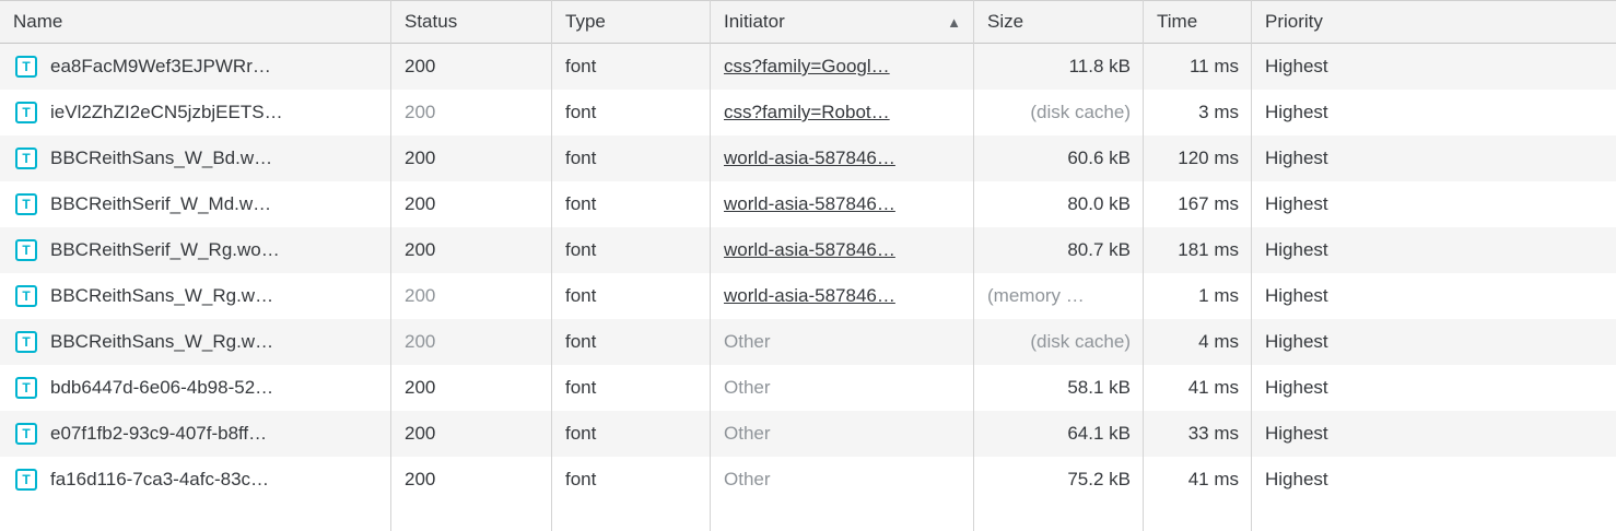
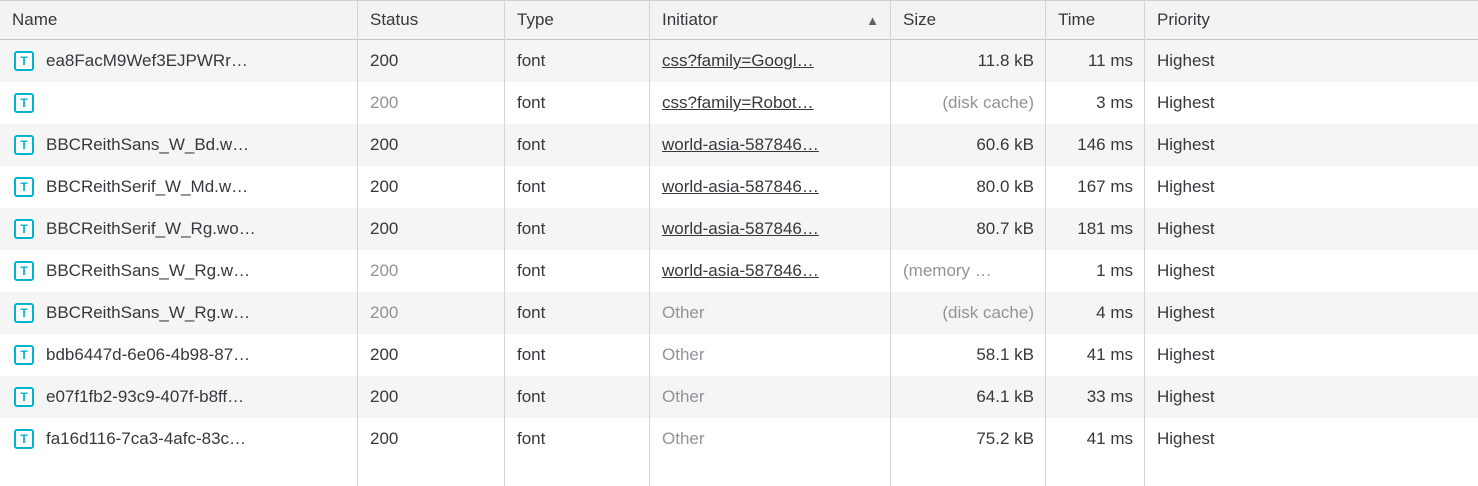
  Name
  Status
  Type
  Initiator
  ▲
  Size
  Time
  Priority
  T
  ea8FacM9Wef3EJPWRr…
  200
  font
  css?family=Googl…
  11.8 kB
  11 ms
  Highest
  T
- ieVl2ZhZI2eCN5jzbjEETS…
  200
  font
  css?family=Robot…
  (disk cache)
  3 ms
  Highest
  T
  BBCReithSans_W_Bd.w…
  200
  font
  world-asia-587846…
  60.6 kB
- 120 ms
+ 146 ms
  Highest
  T
  BBCReithSerif_W_Md.w…
  200
  font
  world-asia-587846…
  80.0 kB
  167 ms
  Highest
  T
  BBCReithSerif_W_Rg.wo…
  200
  font
  world-asia-587846…
  80.7 kB
  181 ms
  Highest
  T
  BBCReithSans_W_Rg.w…
  200
  font
  world-asia-587846…
  (memory …
  1 ms
  Highest
  T
  BBCReithSans_W_Rg.w…
  200
  font
  Other
  (disk cache)
  4 ms
  Highest
  T
- bdb6447d-6e06-4b98-52…
+ bdb6447d-6e06-4b98-87…
  200
  font
  Other
  58.1 kB
  41 ms
  Highest
  T
  e07f1fb2-93c9-407f-b8ff…
  200
  font
  Other
  64.1 kB
  33 ms
  Highest
  T
  fa16d116-7ca3-4afc-83c…
  200
  font
  Other
  75.2 kB
  41 ms
  Highest
